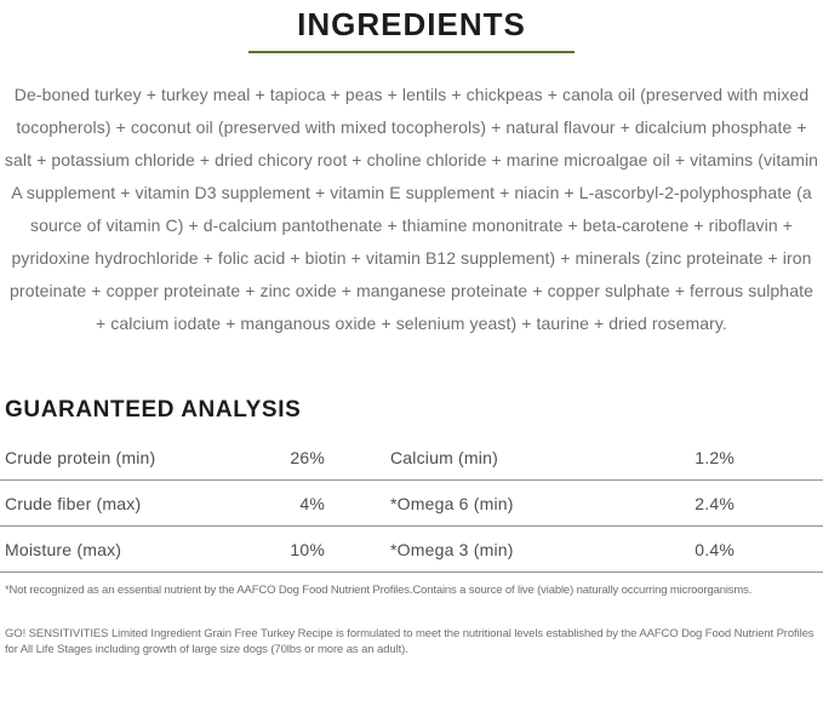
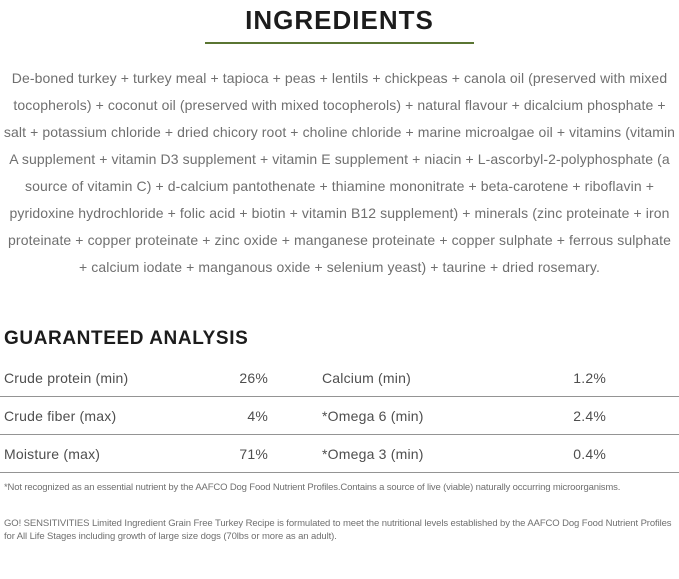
  INGREDIENTS
  De-boned turkey + turkey meal + tapioca + peas + lentils + chickpeas + canola oil (preserved with mixed tocopherols) + coconut oil (preserved with mixed tocopherols) + natural flavour + dicalcium phosphate + salt + potassium chloride + dried chicory root + choline chloride + marine microalgae oil + vitamins (vitamin A supplement + vitamin D3 supplement + vitamin E supplement + niacin + L-ascorbyl-2-polyphosphate (a source of vitamin C) + d-calcium pantothenate + thiamine mononitrate + beta-carotene + riboflavin + pyridoxine hydrochloride + folic acid + biotin + vitamin B12 supplement) + minerals (zinc proteinate + iron proteinate + copper proteinate + zinc oxide + manganese proteinate + copper sulphate + ferrous sulphate + calcium iodate + manganous oxide + selenium yeast) + taurine + dried rosemary.
  GUARANTEED ANALYSIS
  Crude protein (min)
  26%
  Calcium (min)
  1.2%
  Crude fiber (max)
  4%
  *Omega 6 (min)
  2.4%
  Moisture (max)
- 10%
+ 71%
  *Omega 3 (min)
  0.4%
  *Not recognized as an essential nutrient by the AAFCO Dog Food Nutrient Profiles.Contains a source of live (viable) naturally occurring microorganisms.
  GO! SENSITIVITIES Limited Ingredient Grain Free Turkey Recipe is formulated to meet the nutritional levels established by the AAFCO Dog Food Nutrient Profiles for All Life Stages including growth of large size dogs (70lbs or more as an adult).
